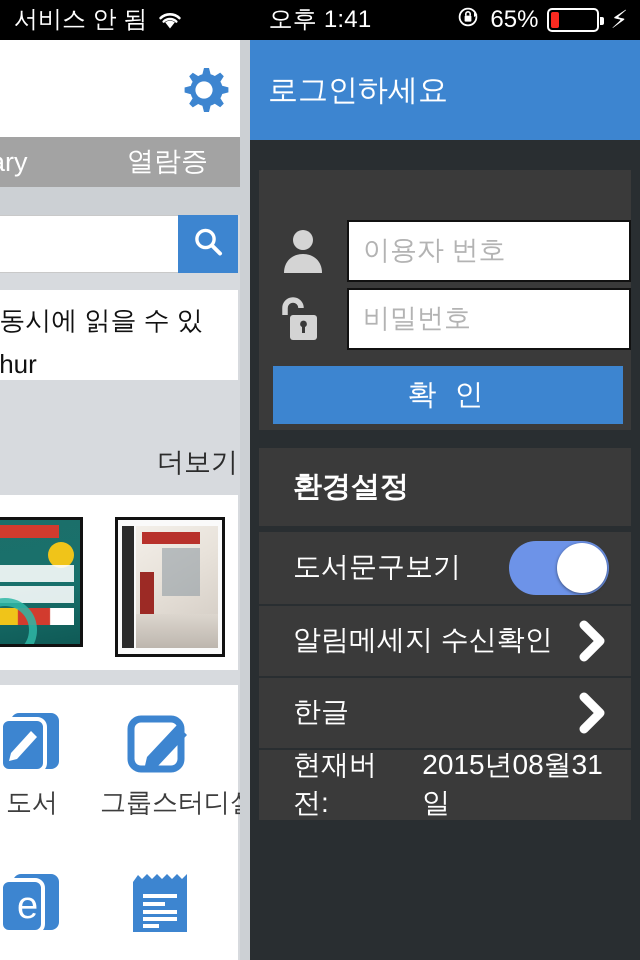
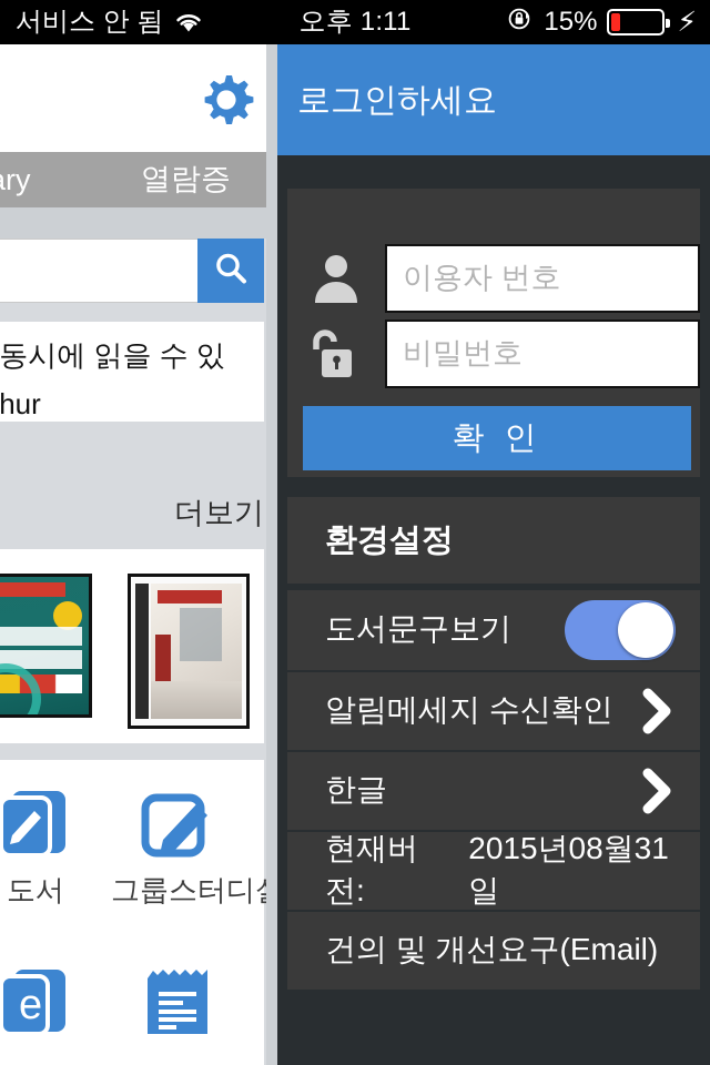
  서비스 안 됨
- 오후 1:41
+ 오후 1:11
- 65%
+ 15%
  ⚡
  열람증
  동시에 읽을 수 있
  더보기
  도서
  그룹스터디
  e
  로그인하세요
  이용자 번호
  비밀번호
  확 인
  환경설정
  도서문구보기
  알림메세지 수신확인
  한글
  현재버전:
  2015년08월31일
+ 건의 및 개선요구(Email)
